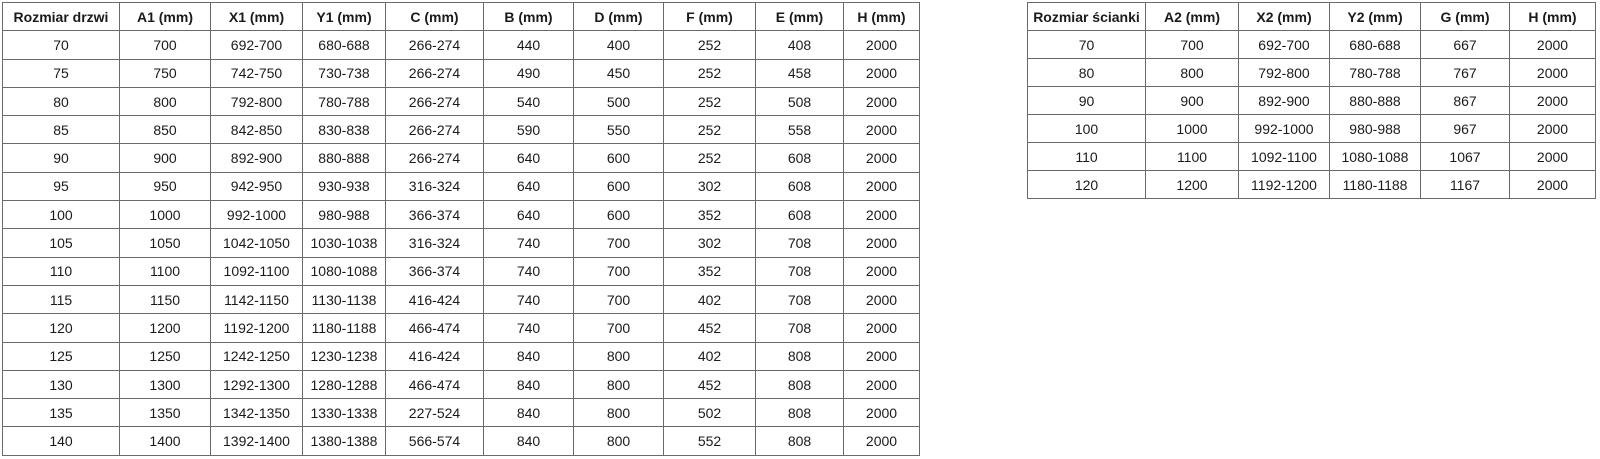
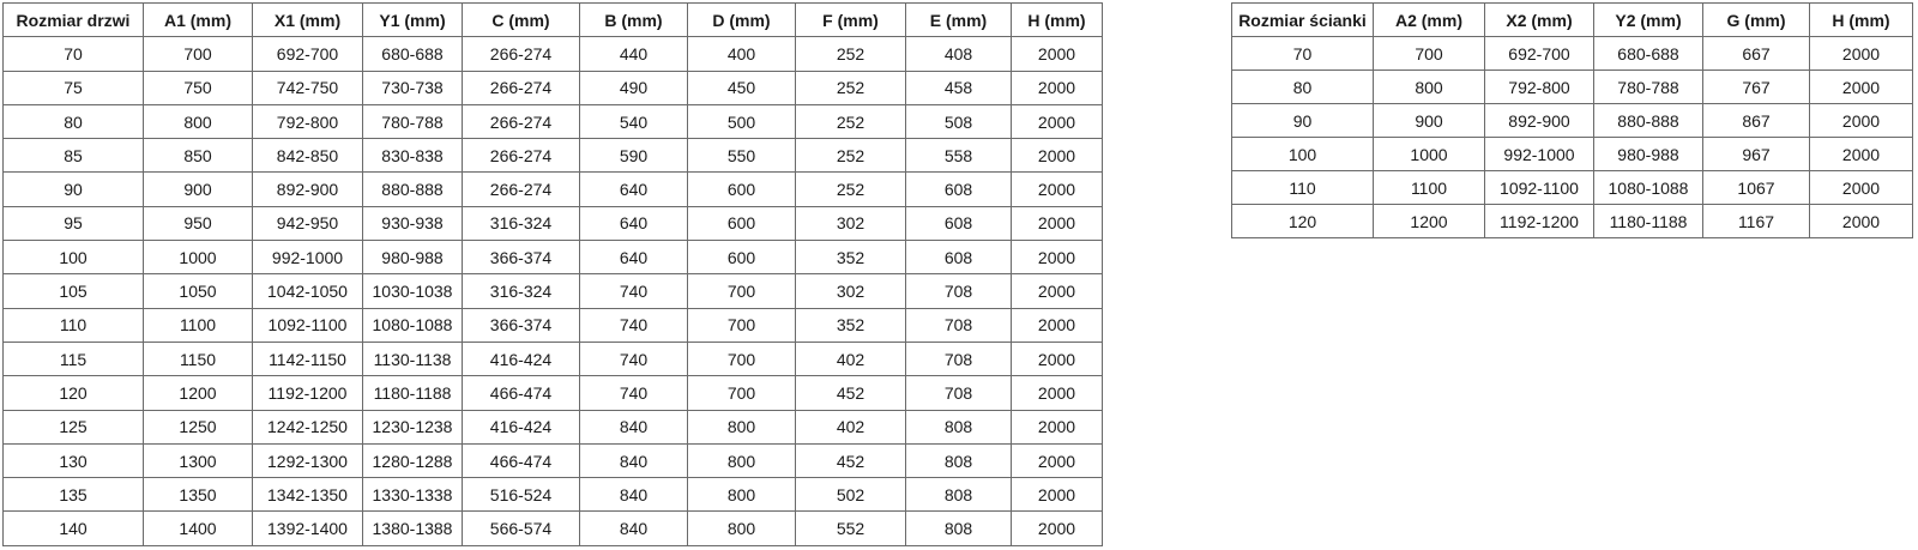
  Rozmiar drzwi	A1 (mm)	X1 (mm)	Y1 (mm)	C (mm)	B (mm)	D (mm)	F (mm)	E (mm)	H (mm)
  70	700	692-700	680-688	266-274	440	400	252	408	2000
  75	750	742-750	730-738	266-274	490	450	252	458	2000
  80	800	792-800	780-788	266-274	540	500	252	508	2000
  85	850	842-850	830-838	266-274	590	550	252	558	2000
  90	900	892-900	880-888	266-274	640	600	252	608	2000
  95	950	942-950	930-938	316-324	640	600	302	608	2000
  100	1000	992-1000	980-988	366-374	640	600	352	608	2000
  105	1050	1042-1050	1030-1038	316-324	740	700	302	708	2000
  110	1100	1092-1100	1080-1088	366-374	740	700	352	708	2000
  115	1150	1142-1150	1130-1138	416-424	740	700	402	708	2000
  120	1200	1192-1200	1180-1188	466-474	740	700	452	708	2000
  125	1250	1242-1250	1230-1238	416-424	840	800	402	808	2000
  130	1300	1292-1300	1280-1288	466-474	840	800	452	808	2000
- 135	1350	1342-1350	1330-1338	227-524	840	800	502	808	2000
+ 135	1350	1342-1350	1330-1338	516-524	840	800	502	808	2000
  140	1400	1392-1400	1380-1388	566-574	840	800	552	808	2000
  Rozmiar ścianki	A2 (mm)	X2 (mm)	Y2 (mm)	G (mm)	H (mm)
  70	700	692-700	680-688	667	2000
  80	800	792-800	780-788	767	2000
  90	900	892-900	880-888	867	2000
  100	1000	992-1000	980-988	967	2000
  110	1100	1092-1100	1080-1088	1067	2000
  120	1200	1192-1200	1180-1188	1167	2000
